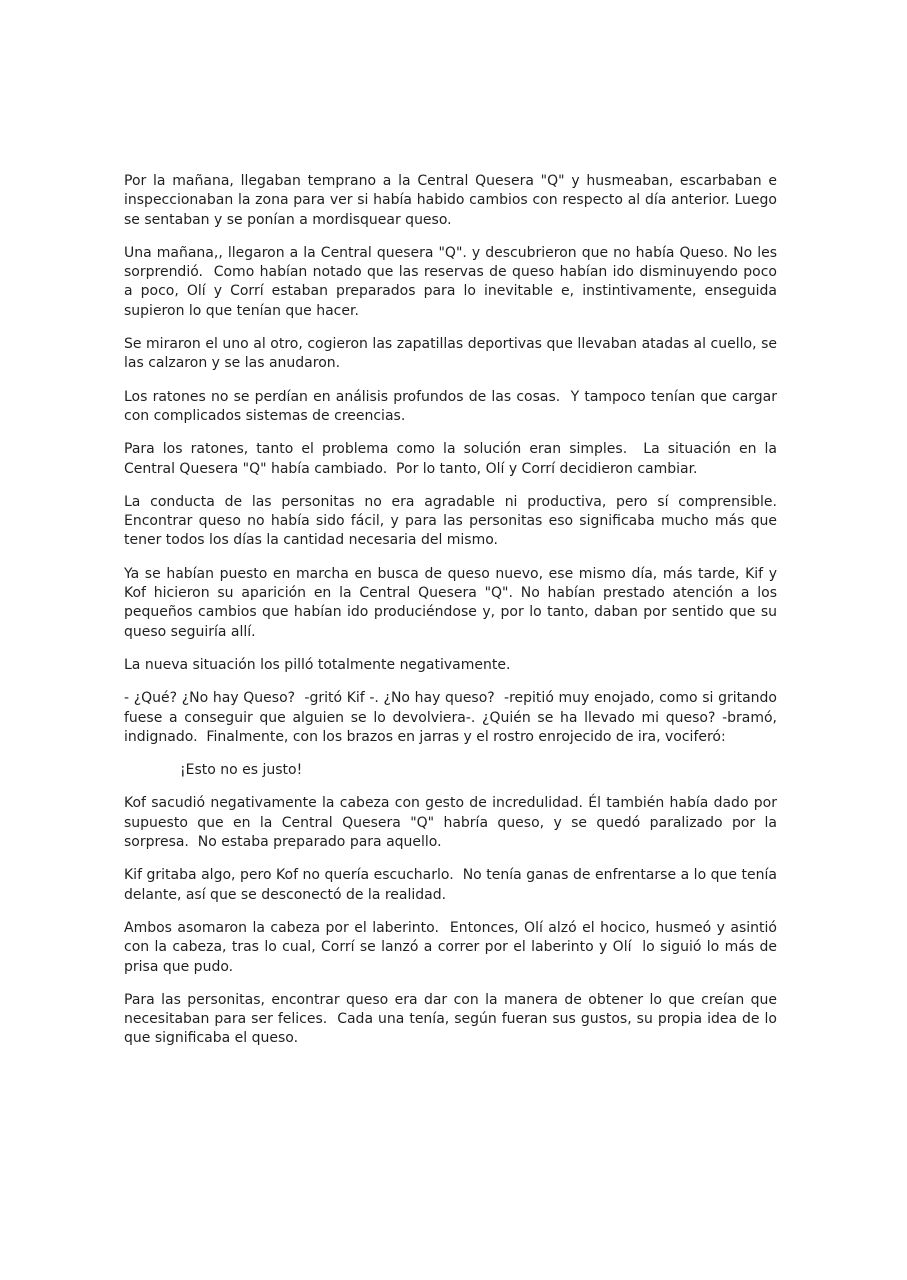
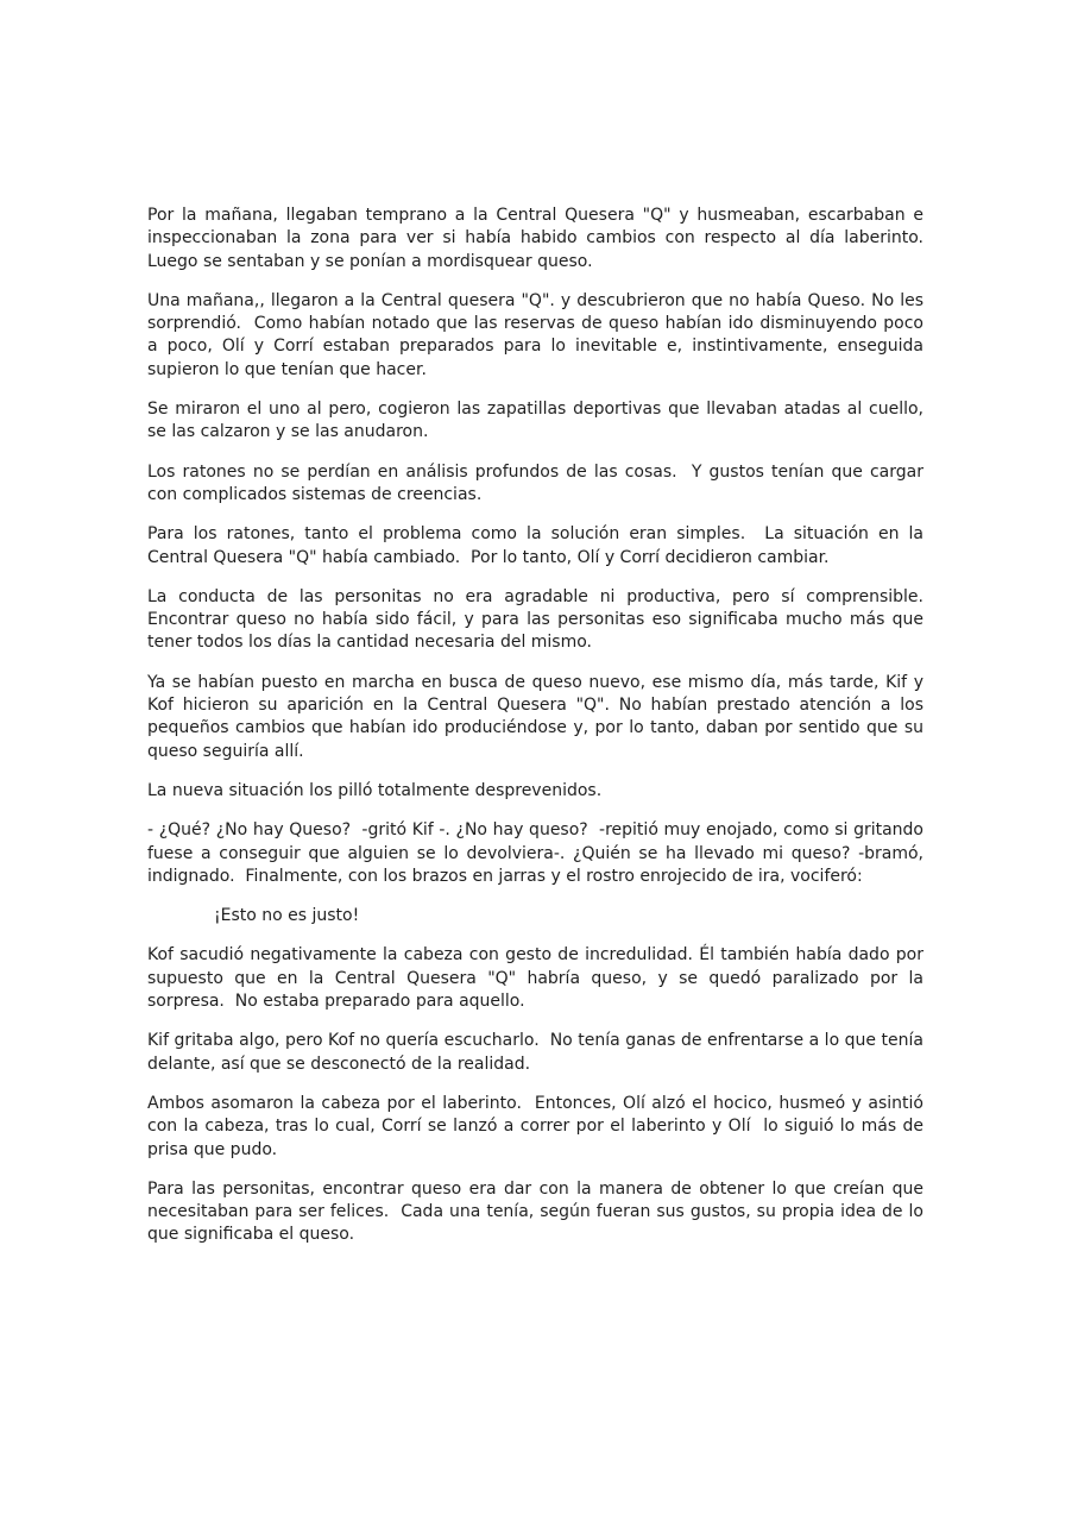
- Por la mañana, llegaban temprano a la Central Quesera "Q" y husmeaban, escarbaban e inspeccionaban la zona para ver si había habido cambios con respecto al día anterior. Luego se sentaban y se ponían a mordisquear queso.
+ Por la mañana, llegaban temprano a la Central Quesera "Q" y husmeaban, escarbaban e inspeccionaban la zona para ver si había habido cambios con respecto al día laberinto. Luego se sentaban y se ponían a mordisquear queso.
  Una mañana,, llegaron a la Central quesera "Q". y descubrieron que no había Queso. No les sorprendió. Como habían notado que las reservas de queso habían ido disminuyendo poco a poco, Olí y Corrí estaban preparados para lo inevitable e, instintivamente, enseguida supieron lo que tenían que hacer.
- Se miraron el uno al otro, cogieron las zapatillas deportivas que llevaban atadas al cuello, se las calzaron y se las anudaron.
+ Se miraron el uno al pero, cogieron las zapatillas deportivas que llevaban atadas al cuello, se las calzaron y se las anudaron.
- Los ratones no se perdían en análisis profundos de las cosas. Y tampoco tenían que cargar con complicados sistemas de creencias.
+ Los ratones no se perdían en análisis profundos de las cosas. Y gustos tenían que cargar con complicados sistemas de creencias.
  Para los ratones, tanto el problema como la solución eran simples. La situación en la Central Quesera "Q" había cambiado. Por lo tanto, Olí y Corrí decidieron cambiar.
  La conducta de las personitas no era agradable ni productiva, pero sí comprensible. Encontrar queso no había sido fácil, y para las personitas eso significaba mucho más que tener todos los días la cantidad necesaria del mismo.
  Ya se habían puesto en marcha en busca de queso nuevo, ese mismo día, más tarde, Kif y Kof hicieron su aparición en la Central Quesera "Q". No habían prestado atención a los pequeños cambios que habían ido produciéndose y, por lo tanto, daban por sentido que su queso seguiría allí.
- La nueva situación los pilló totalmente negativamente.
+ La nueva situación los pilló totalmente desprevenidos.
  - ¿Qué? ¿No hay Queso? -gritó Kif -. ¿No hay queso? -repitió muy enojado, como si gritando fuese a conseguir que alguien se lo devolviera-. ¿Quién se ha llevado mi queso? -bramó, indignado. Finalmente, con los brazos en jarras y el rostro enrojecido de ira, vociferó:
  ¡Esto no es justo!
  Kof sacudió negativamente la cabeza con gesto de incredulidad. Él también había dado por supuesto que en la Central Quesera "Q" habría queso, y se quedó paralizado por la sorpresa. No estaba preparado para aquello.
  Kif gritaba algo, pero Kof no quería escucharlo. No tenía ganas de enfrentarse a lo que tenía delante, así que se desconectó de la realidad.
  Ambos asomaron la cabeza por el laberinto. Entonces, Olí alzó el hocico, husmeó y asintió con la cabeza, tras lo cual, Corrí se lanzó a correr por el laberinto y Olí lo siguió lo más de prisa que pudo.
  Para las personitas, encontrar queso era dar con la manera de obtener lo que creían que necesitaban para ser felices. Cada una tenía, según fueran sus gustos, su propia idea de lo que significaba el queso.
